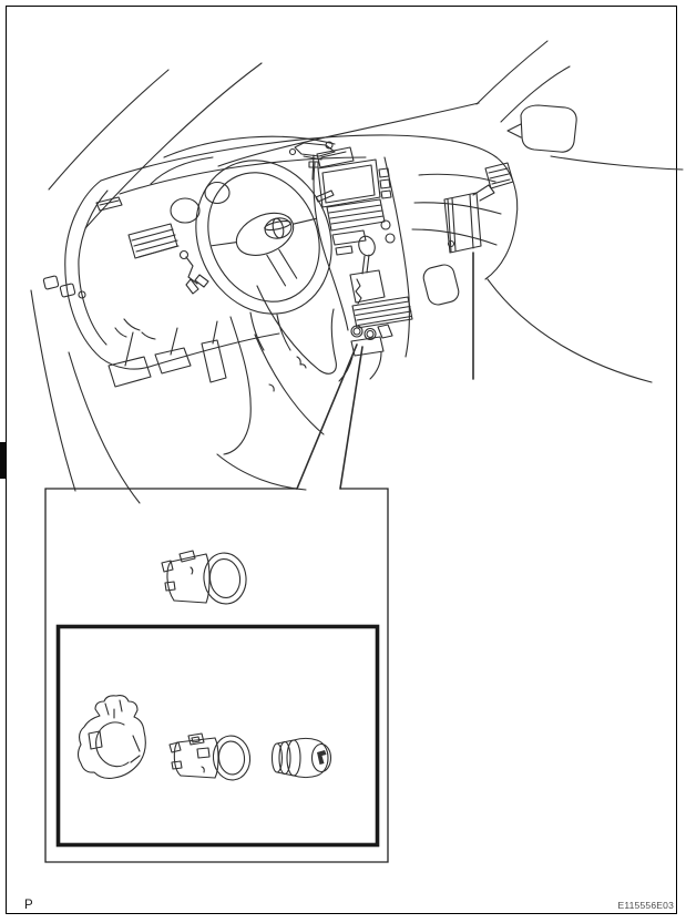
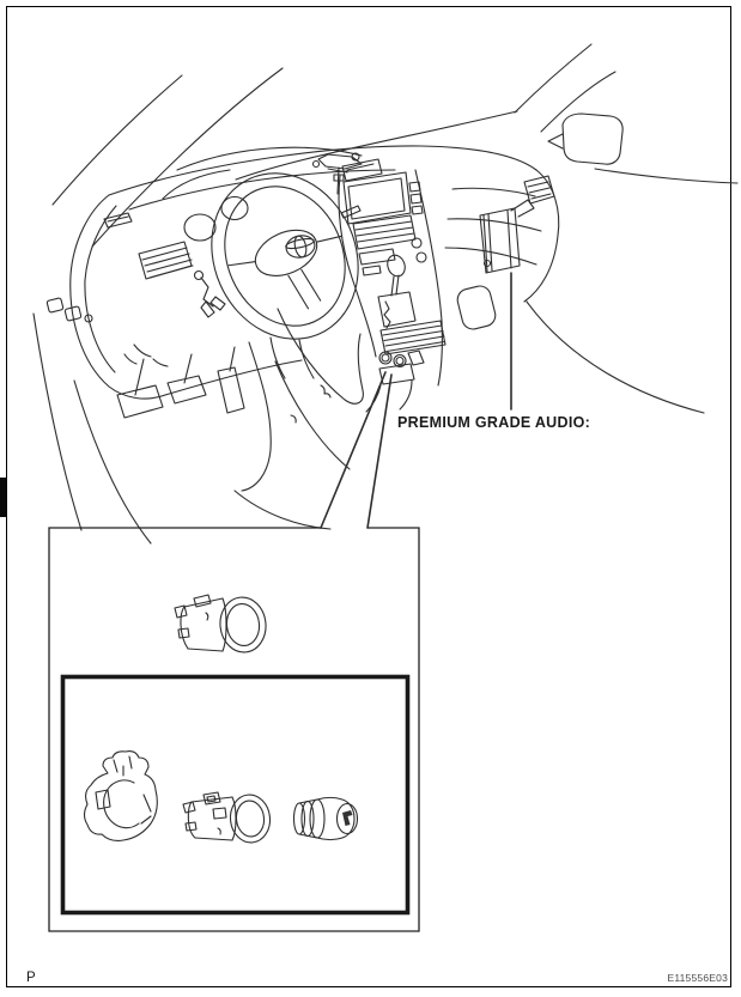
+ PREMIUM GRADE AUDIO:
  P
  E115556E03
